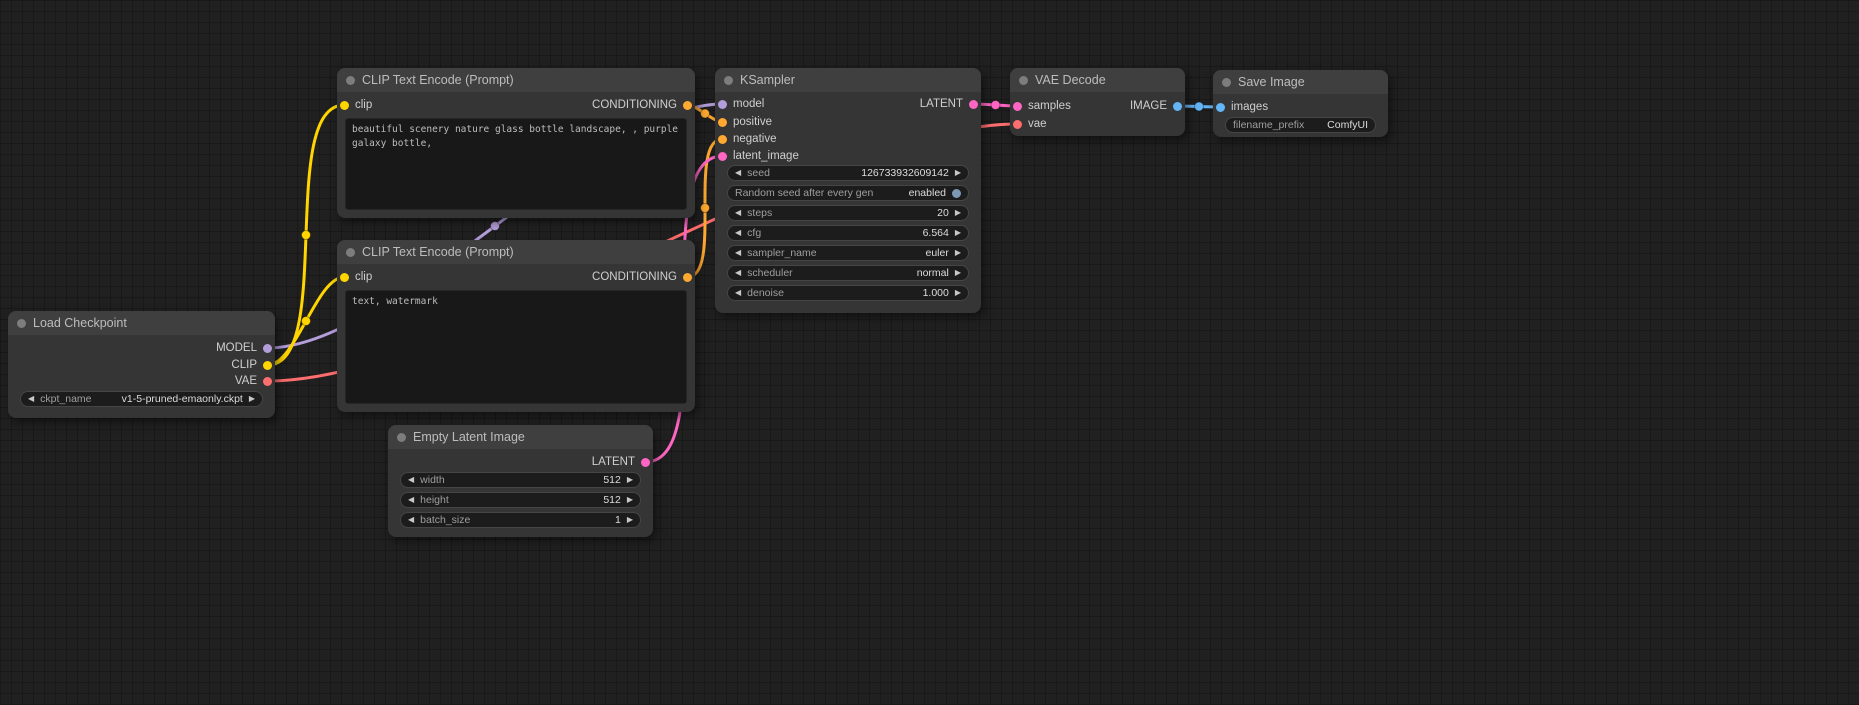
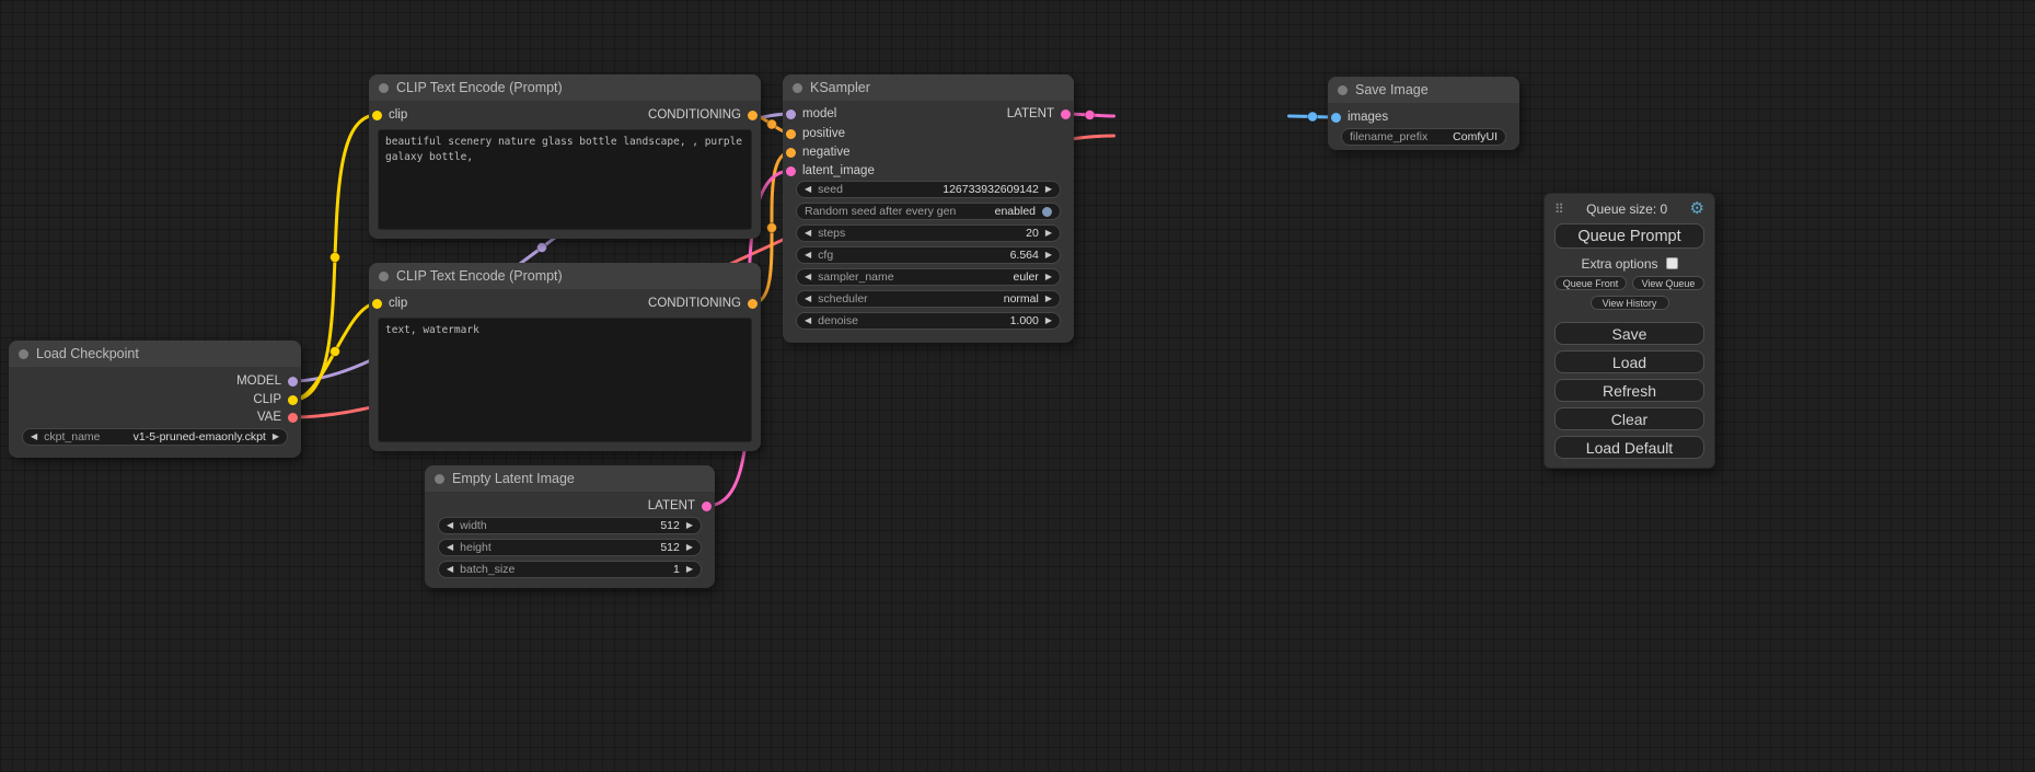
  Load Checkpoint
  MODEL
  CLIP
  VAE
  ◀
  ckpt_name
  v1-5-pruned-emaonly.ckpt
  ▶
  CLIP Text Encode (Prompt)
  clip
  CONDITIONING
  CLIP Text Encode (Prompt)
  clip
  CONDITIONING
  text, watermark
  Empty Latent Image
  LATENT
  ◀
  width
  512
  ▶
  ◀
  height
  512
  ▶
  ◀
  batch_size
  1
  ▶
  KSampler
  model
  positive
  negative
  latent_image
  LATENT
  ◀
  seed
  126733932609142
  ▶
  Random seed after every gen
  enabled
  ◀
  steps
  20
  ▶
  ◀
  cfg
  6.564
  ▶
  ◀
  sampler_name
  euler
  ▶
  ◀
  scheduler
  normal
  ▶
  ◀
  denoise
  1.000
  ▶
- VAE Decode
- samples
- vae
- IMAGE
  Save Image
  images
  filename_prefix
  ComfyUI
+ ⠿
+ Queue size: 0
+ ⚙
+ Queue Prompt
+ Extra options
+ Queue Front
+ View Queue
+ View History
+ Save
+ Load
+ Refresh
+ Clear
+ Load Default
